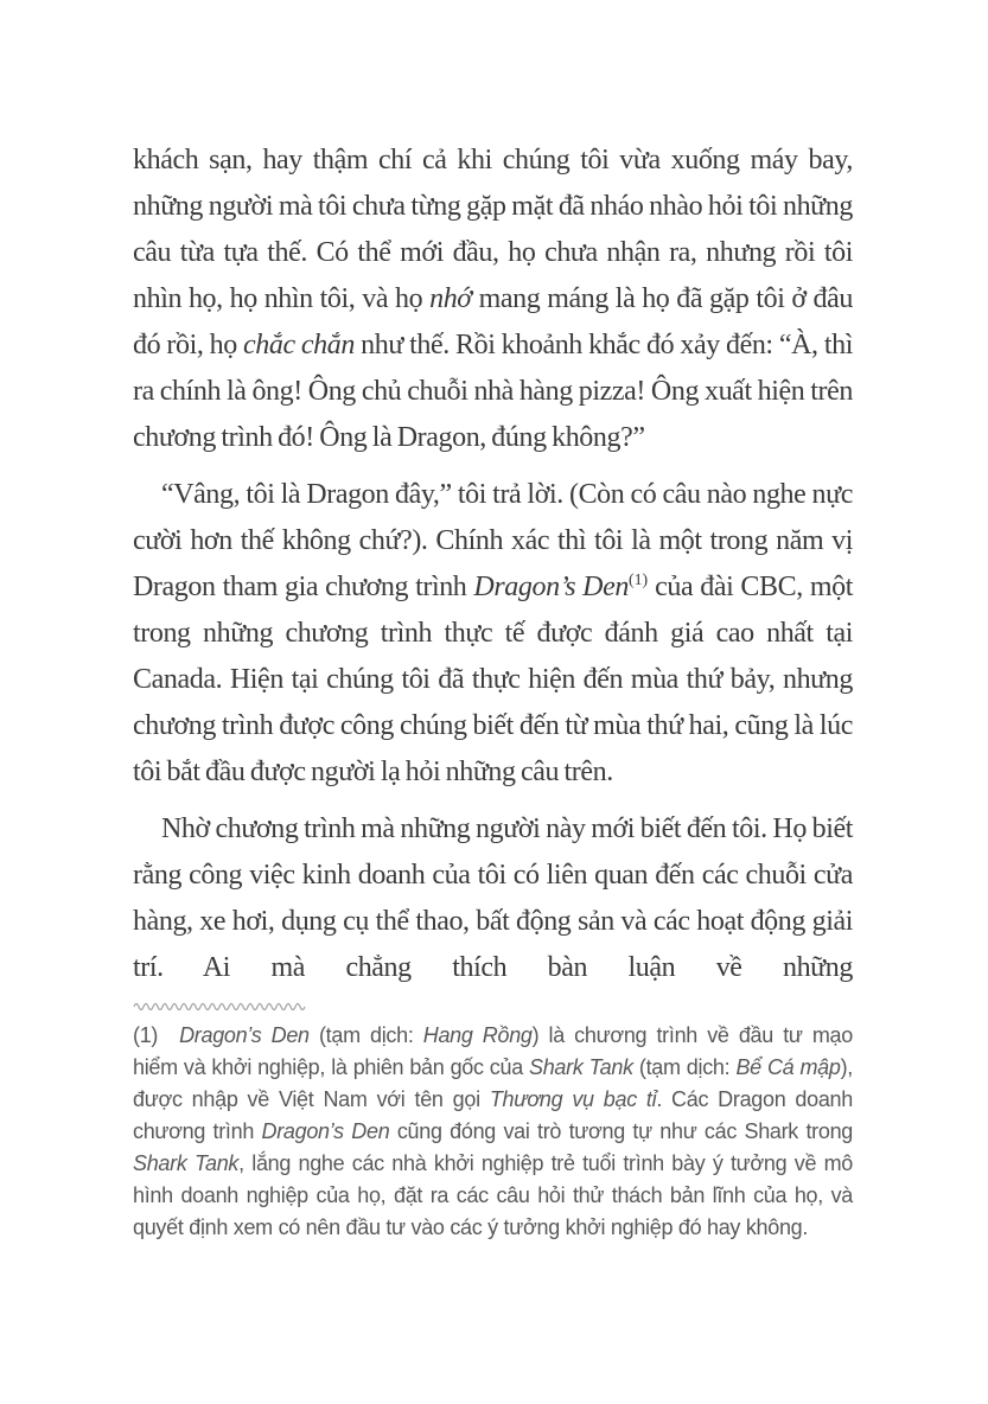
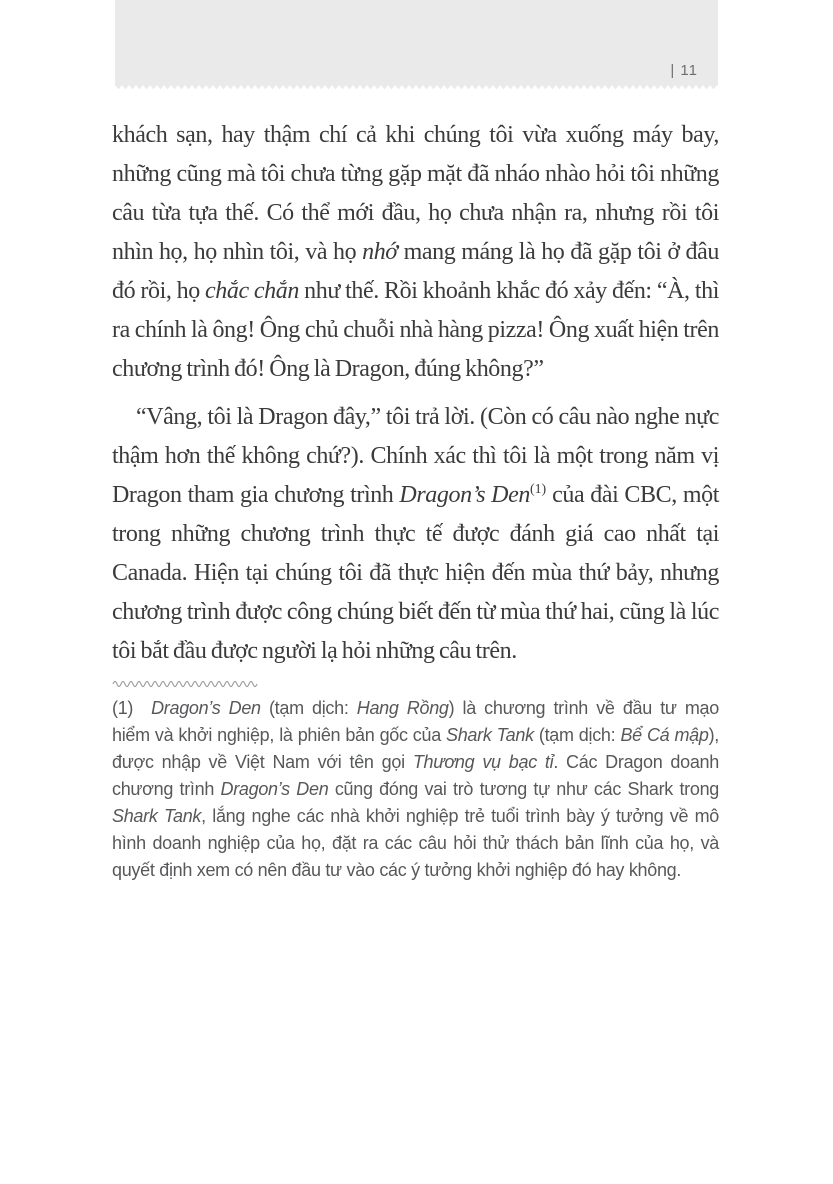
+ | 11
- khách sạn, hay thậm chí cả khi chúng tôi vừa xuống máy bay, những người mà tôi chưa từng gặp mặt đã nháo nhào hỏi tôi những câu từa tựa thế. Có thể mới đầu, họ chưa nhận ra, nhưng rồi tôi nhìn họ, họ nhìn tôi, và họ nhớ mang máng là họ đã gặp tôi ở đâu đó rồi, họ chắc chắn như thế. Rồi khoảnh khắc đó xảy đến: “À, thì ra chính là ông! Ông chủ chuỗi nhà hàng pizza! Ông xuất hiện trên chương trình đó! Ông là Dragon, đúng không?”
+ khách sạn, hay thậm chí cả khi chúng tôi vừa xuống máy bay, những cũng mà tôi chưa từng gặp mặt đã nháo nhào hỏi tôi những câu từa tựa thế. Có thể mới đầu, họ chưa nhận ra, nhưng rồi tôi nhìn họ, họ nhìn tôi, và họ nhớ mang máng là họ đã gặp tôi ở đâu đó rồi, họ chắc chắn như thế. Rồi khoảnh khắc đó xảy đến: “À, thì ra chính là ông! Ông chủ chuỗi nhà hàng pizza! Ông xuất hiện trên chương trình đó! Ông là Dragon, đúng không?”
- “Vâng, tôi là Dragon đây,” tôi trả lời. (Còn có câu nào nghe nực cười hơn thế không chứ?). Chính xác thì tôi là một trong năm vị Dragon tham gia chương trình Dragon’s Den(1) của đài CBC, một trong những chương trình thực tế được đánh giá cao nhất tại Canada. Hiện tại chúng tôi đã thực hiện đến mùa thứ bảy, nhưng chương trình được công chúng biết đến từ mùa thứ hai, cũng là lúc tôi bắt đầu được người lạ hỏi những câu trên.
+ “Vâng, tôi là Dragon đây,” tôi trả lời. (Còn có câu nào nghe nực thậm hơn thế không chứ?). Chính xác thì tôi là một trong năm vị Dragon tham gia chương trình Dragon’s Den(1) của đài CBC, một trong những chương trình thực tế được đánh giá cao nhất tại Canada. Hiện tại chúng tôi đã thực hiện đến mùa thứ bảy, nhưng chương trình được công chúng biết đến từ mùa thứ hai, cũng là lúc tôi bắt đầu được người lạ hỏi những câu trên.
- Nhờ chương trình mà những người này mới biết đến tôi. Họ biết rằng công việc kinh doanh của tôi có liên quan đến các chuỗi cửa hàng, xe hơi, dụng cụ thể thao, bất động sản và các hoạt động giải trí. Ai mà chẳng thích bàn luận về những
  (1) Dragon’s Den (tạm dịch: Hang Rồng) là chương trình về đầu tư mạo hiểm và khởi nghiệp, là phiên bản gốc của Shark Tank (tạm dịch: Bể Cá mập), được nhập về Việt Nam với tên gọi Thương vụ bạc tỉ. Các Dragon doanh chương trình Dragon’s Den cũng đóng vai trò tương tự như các Shark trong Shark Tank, lắng nghe các nhà khởi nghiệp trẻ tuổi trình bày ý tưởng về mô hình doanh nghiệp của họ, đặt ra các câu hỏi thử thách bản lĩnh của họ, và quyết định xem có nên đầu tư vào các ý tưởng khởi nghiệp đó hay không.
